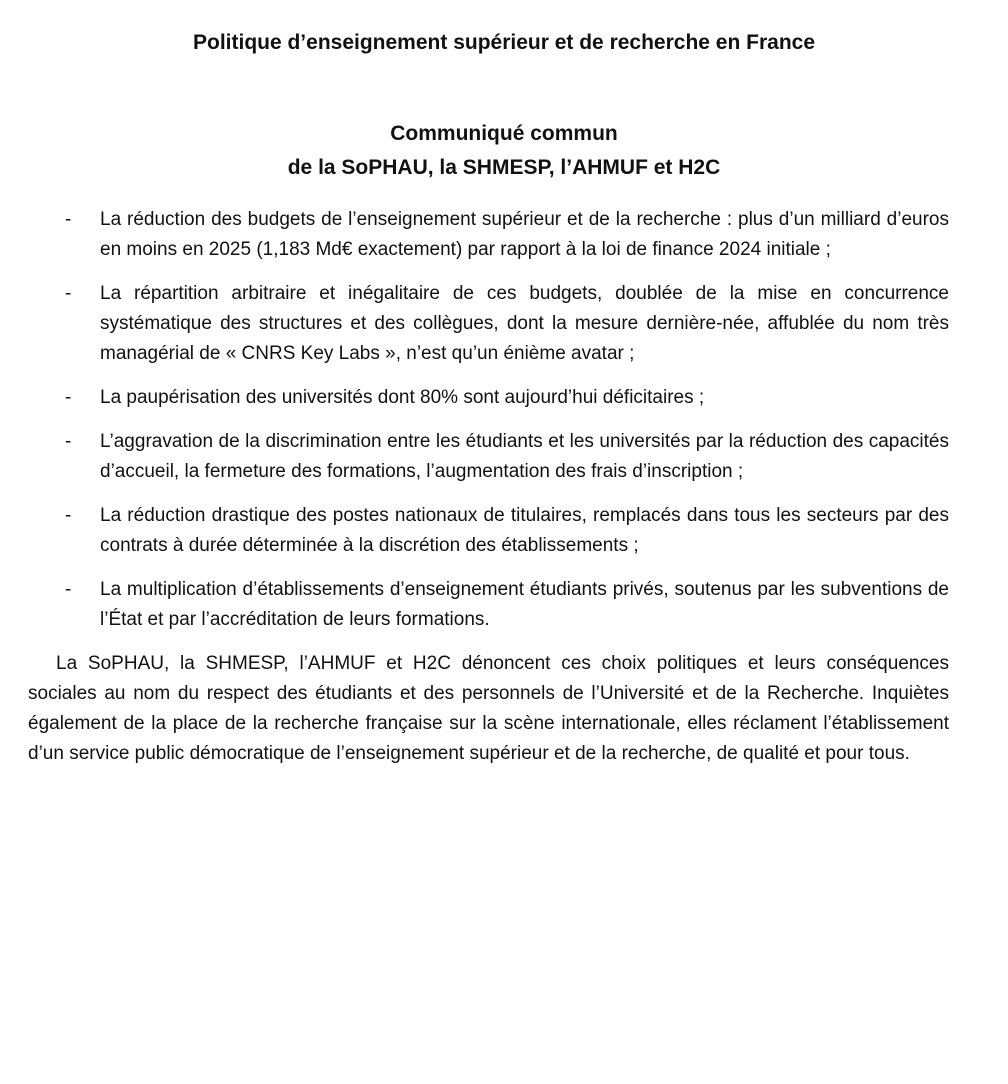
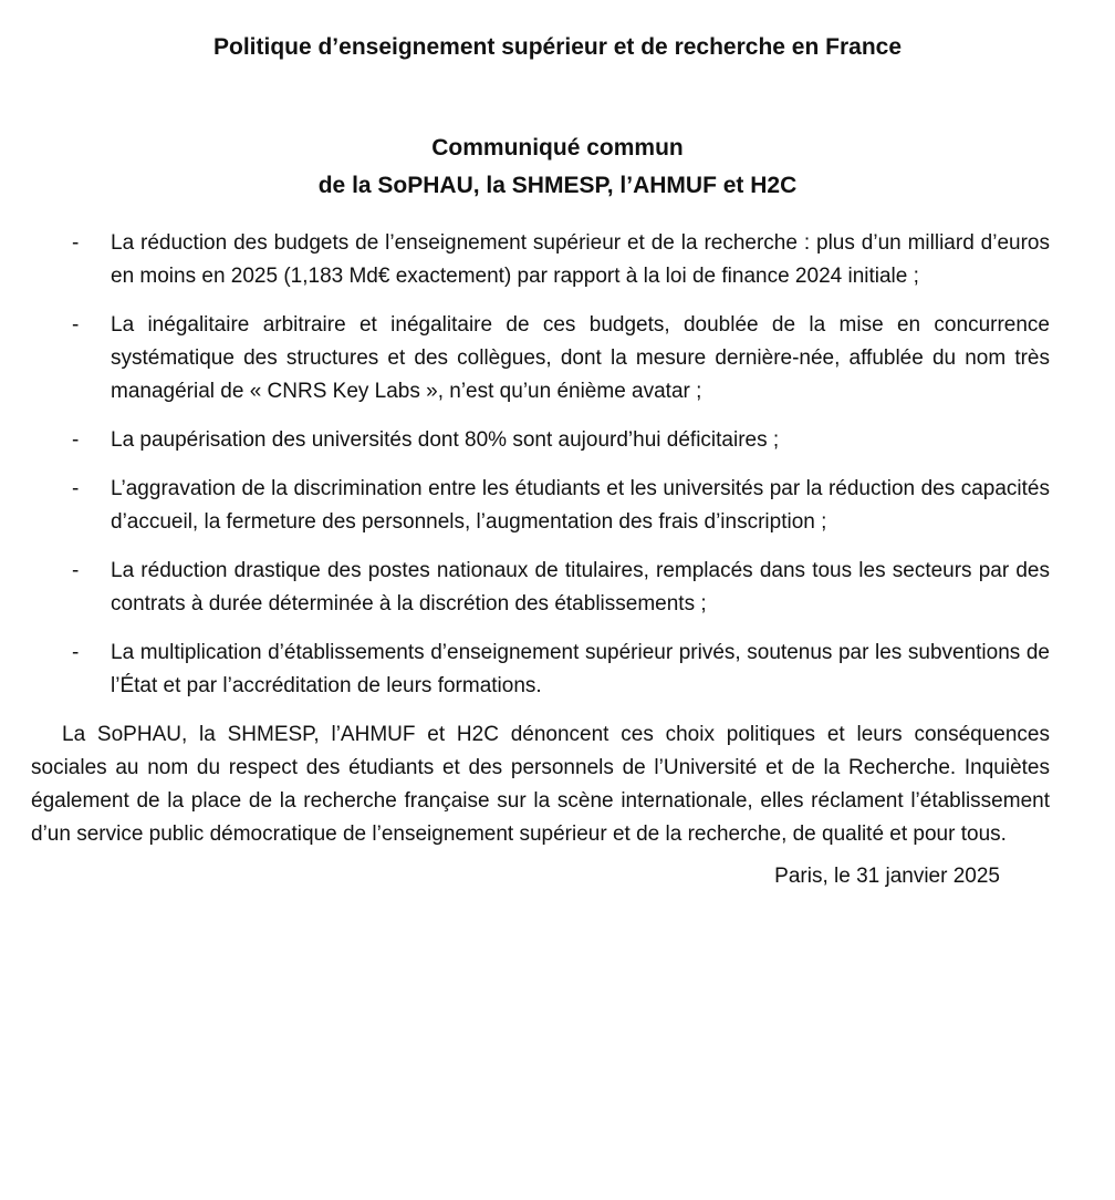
  Politique d’enseignement supérieur et de recherche en France
  Communiqué commun
  de la SoPHAU, la SHMESP, l’AHMUF et H2C
  -
  La réduction des budgets de l’enseignement supérieur et de la recherche : plus d’un milliard d’euros en moins en 2025 (1,183 Md€ exactement) par rapport à la loi de finance 2024 initiale ;
  -
- La répartition arbitraire et inégalitaire de ces budgets, doublée de la mise en concurrence systématique des structures et des collègues, dont la mesure dernière-née, affublée du nom très managérial de « CNRS Key Labs », n’est qu’un énième avatar ;
+ La inégalitaire arbitraire et inégalitaire de ces budgets, doublée de la mise en concurrence systématique des structures et des collègues, dont la mesure dernière-née, affublée du nom très managérial de « CNRS Key Labs », n’est qu’un énième avatar ;
  -
  La paupérisation des universités dont 80% sont aujourd’hui déficitaires ;
  -
- L’aggravation de la discrimination entre les étudiants et les universités par la réduction des capacités d’accueil, la fermeture des formations, l’augmentation des frais d’inscription ;
+ L’aggravation de la discrimination entre les étudiants et les universités par la réduction des capacités d’accueil, la fermeture des personnels, l’augmentation des frais d’inscription ;
  -
  La réduction drastique des postes nationaux de titulaires, remplacés dans tous les secteurs par des contrats à durée déterminée à la discrétion des établissements ;
  -
- La multiplication d’établissements d’enseignement étudiants privés, soutenus par les subventions de l’État et par l’accréditation de leurs formations.
+ La multiplication d’établissements d’enseignement supérieur privés, soutenus par les subventions de l’État et par l’accréditation de leurs formations.
  La SoPHAU, la SHMESP, l’AHMUF et H2C dénoncent ces choix politiques et leurs conséquences sociales au nom du respect des étudiants et des personnels de l’Université et de la Recherche. Inquiètes également de la place de la recherche française sur la scène internationale, elles réclament l’établissement d’un service public démocratique de l’enseignement supérieur et de la recherche, de qualité et pour tous.
+ Paris, le 31 janvier 2025
